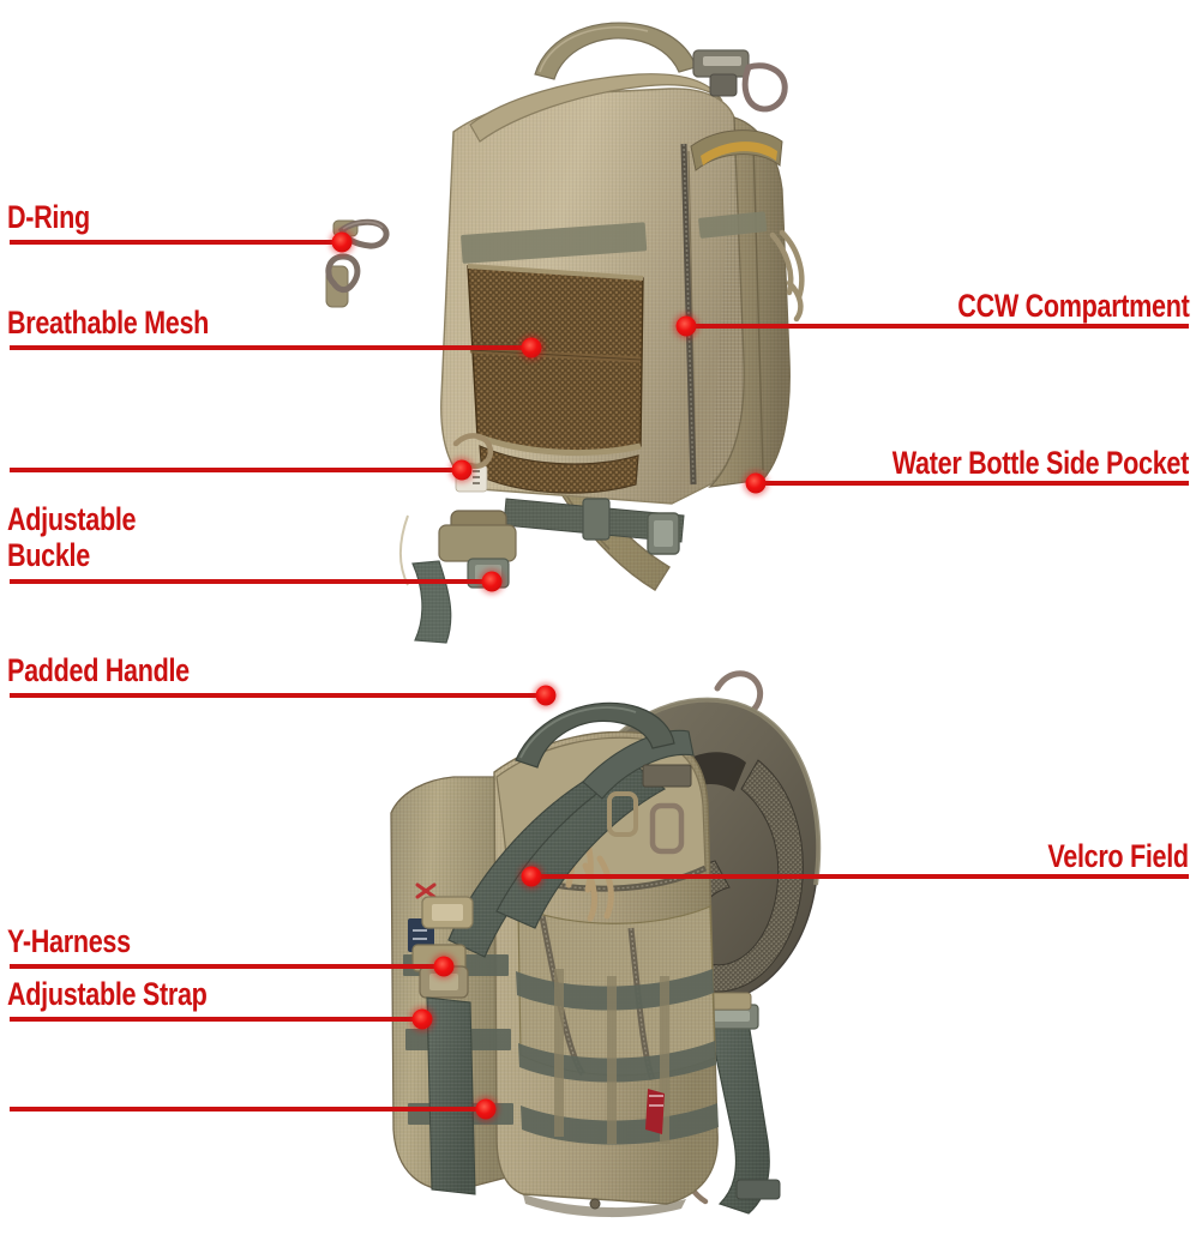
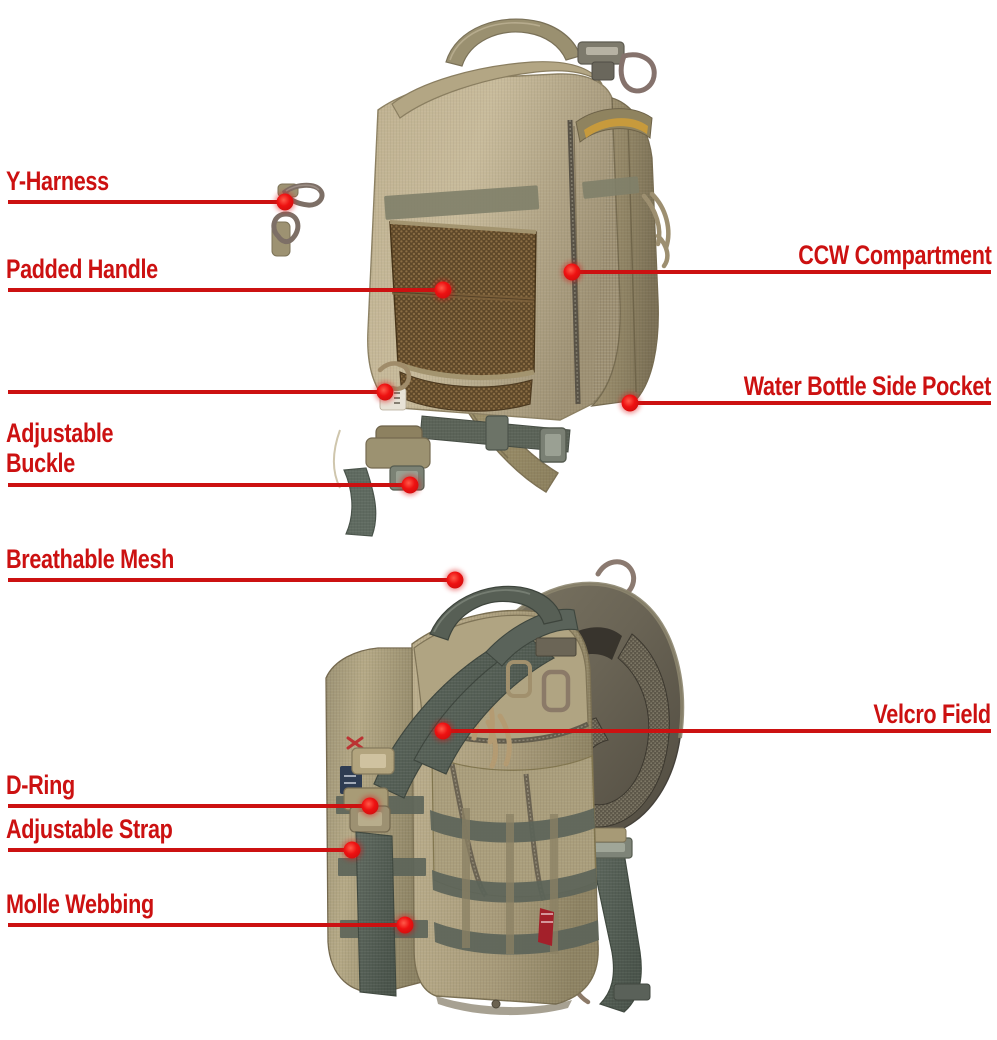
- D-Ring
+ Y-Harness
- Breathable Mesh
+ Padded Handle
  Adjustable
  Buckle
  CCW Compartment
  Water Bottle Side Pocket
- Padded Handle
+ Breathable Mesh
  Velcro Field
- Y-Harness
+ D-Ring
  Adjustable Strap
+ Molle Webbing
